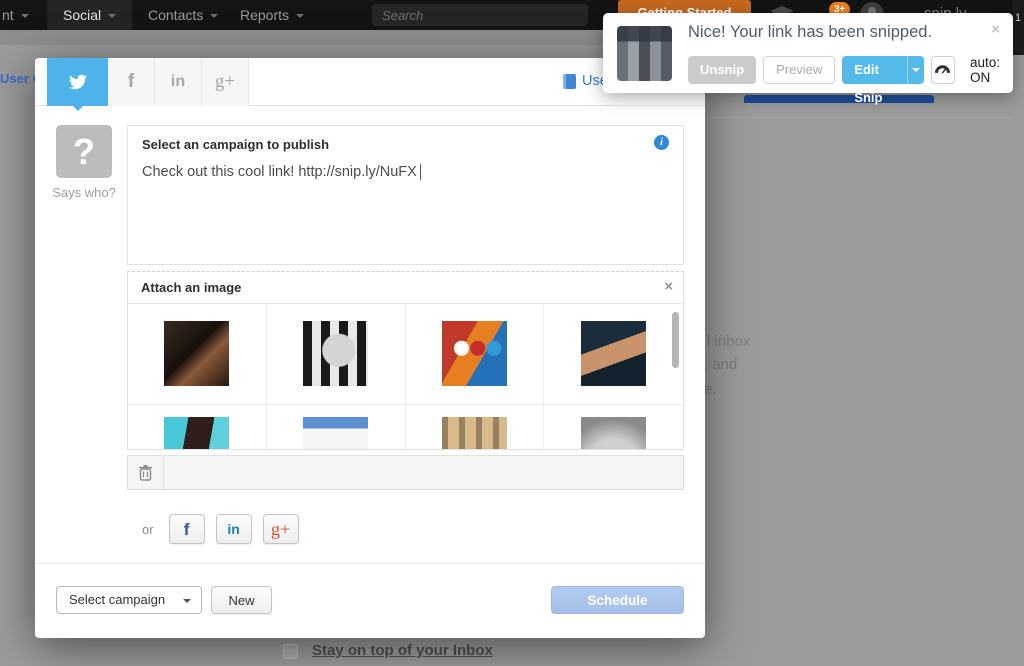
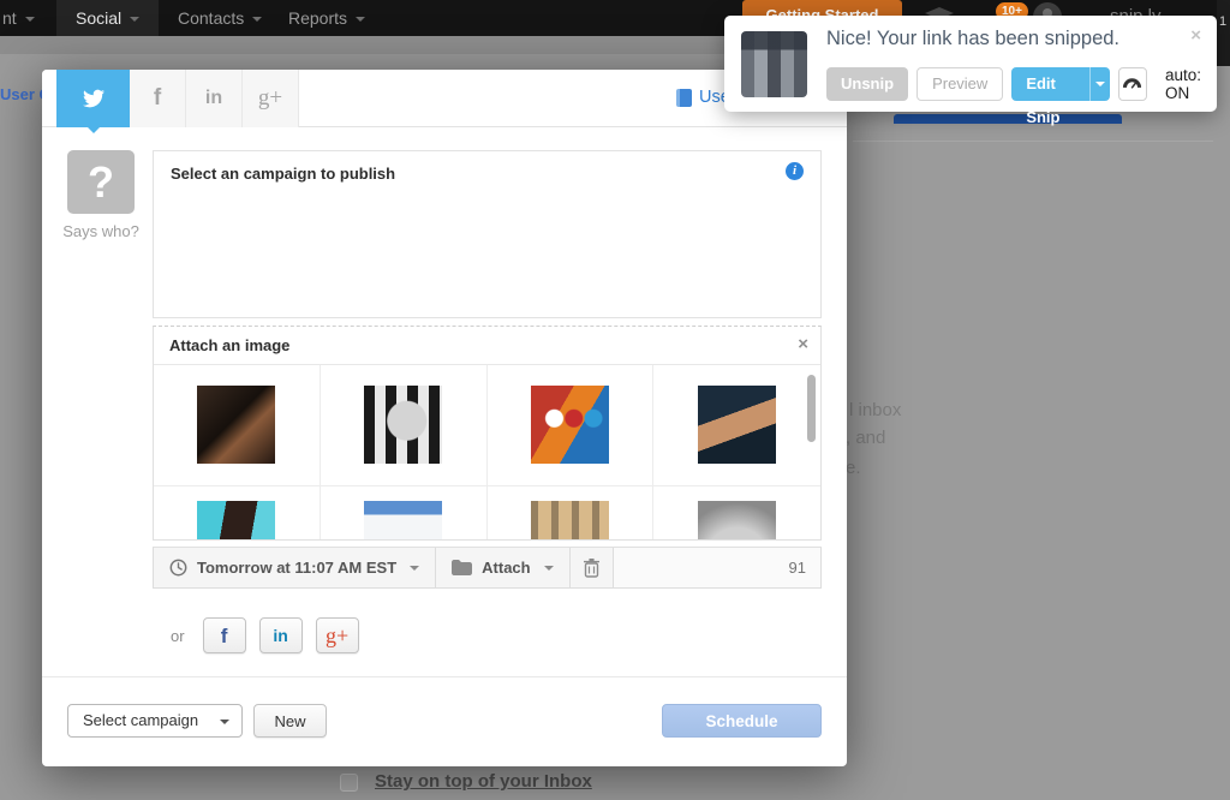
  User
  l inbox
  , and
  e.
  Stay on top of your Inbox
  nt
  Social
  Contacts
  Reports
- Search
- 3+
+ 10+
  1
  f
  in
  g+
  ?
  Says who?
  Select an campaign to publish
  i
- Check out this cool link! http://snip.ly/NuFX
  Attach an image
  ×
+ Tomorrow at 11:07 AM EST
+ Attach
+ 91
  or
  f
  in
  g+
  Select campaign
  New
  Schedule
  Nice! Your link has been snipped.
  ×
  Unsnip
  Preview
  Edit Snip
  auto: ON
